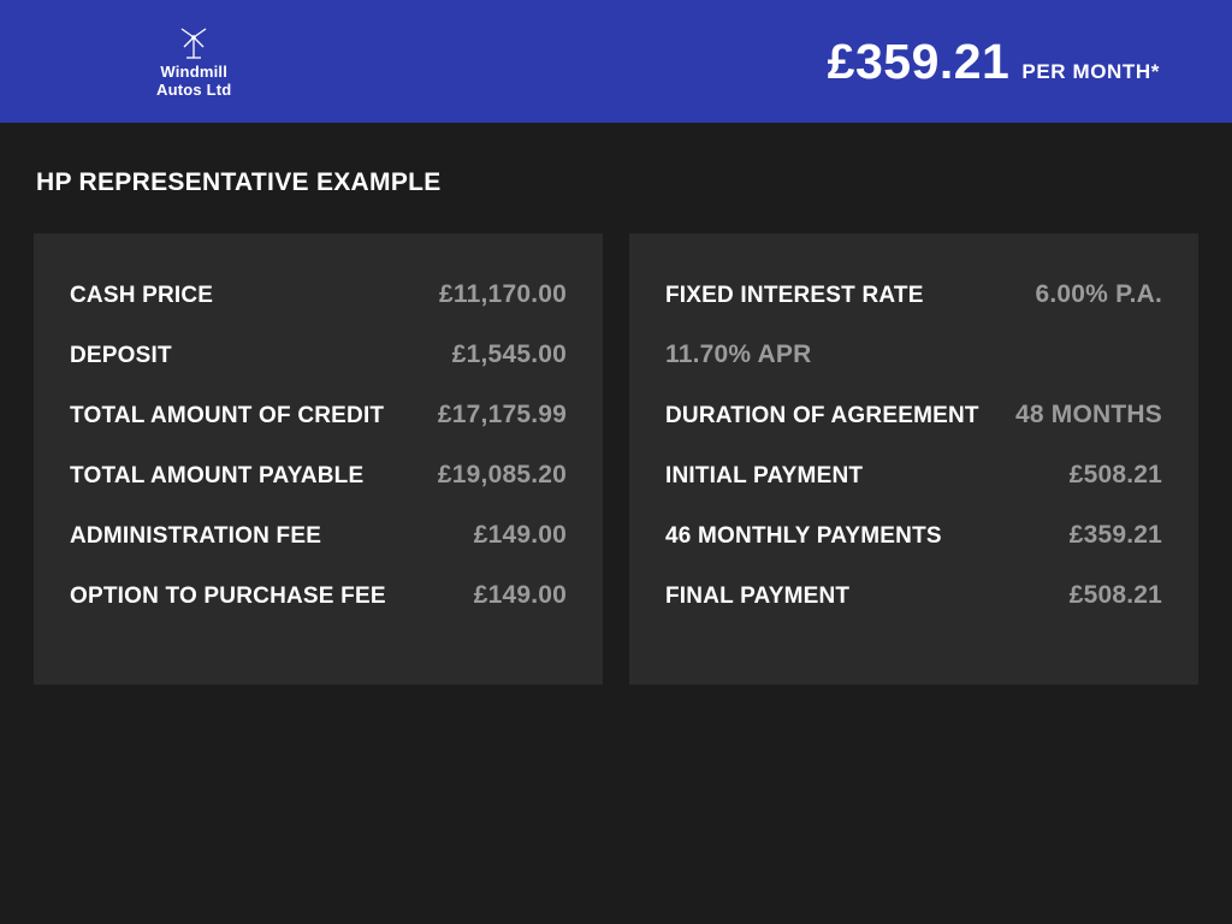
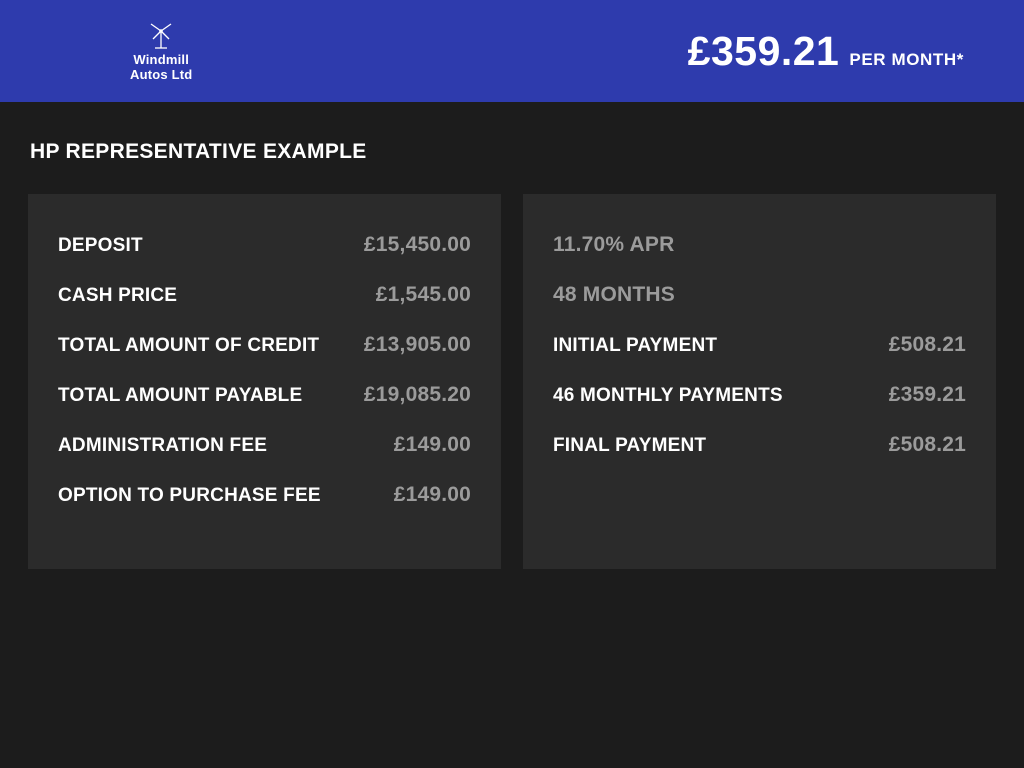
  Windmill
  Autos Ltd
  £359.21
  PER MONTH*
  HP REPRESENTATIVE EXAMPLE
- CASH PRICE
+ DEPOSIT
- £11,170.00
+ £15,450.00
- DEPOSIT
+ CASH PRICE
  £1,545.00
  TOTAL AMOUNT OF CREDIT
- £17,175.99
+ £13,905.00
  TOTAL AMOUNT PAYABLE
  £19,085.20
  ADMINISTRATION FEE
  £149.00
  OPTION TO PURCHASE FEE
  £149.00
- FIXED INTEREST RATE
- 6.00% P.A.
  11.70% APR
- DURATION OF AGREEMENT
  48 MONTHS
  INITIAL PAYMENT
  £508.21
  46 MONTHLY PAYMENTS
  £359.21
  FINAL PAYMENT
  £508.21
